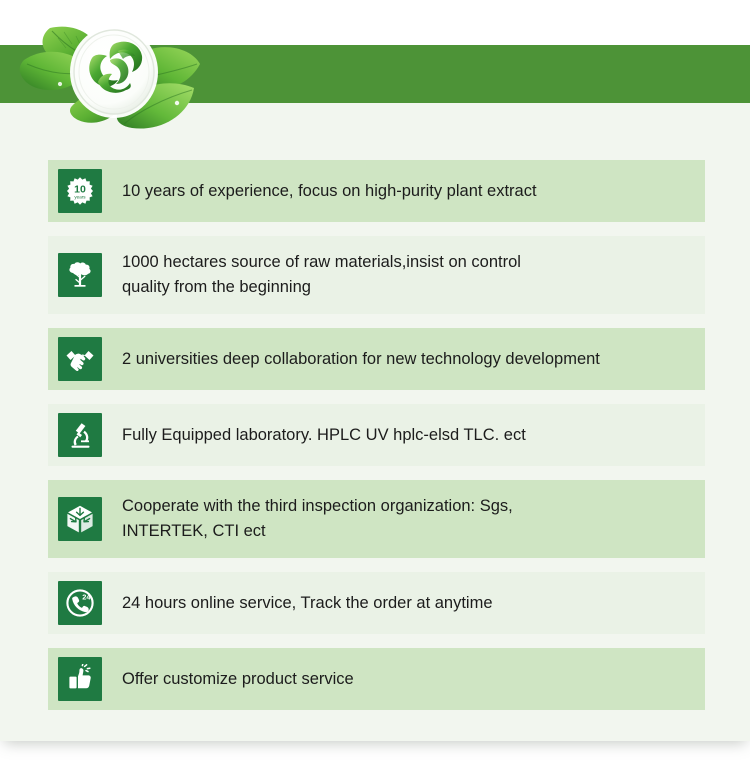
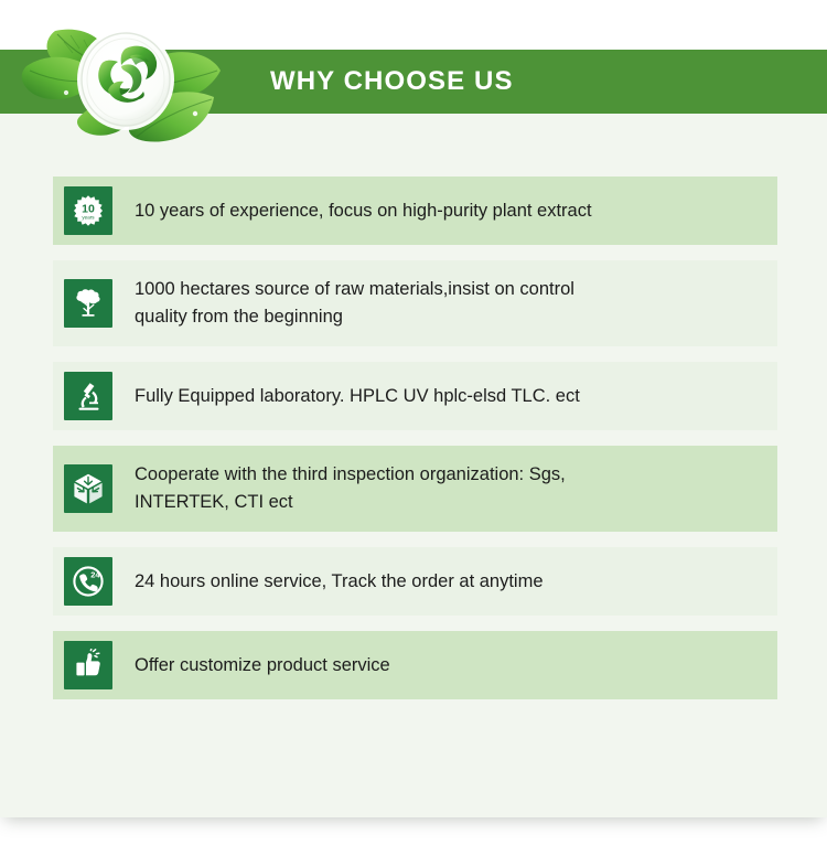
+ WHY CHOOSE US
  10
  10 years of experience, focus on high-purity plant extract
  1000 hectares source of raw materials,insist on control
  quality from the beginning
- 2 universities deep collaboration for new technology development
  Fully Equipped laboratory. HPLC UV hplc-elsd TLC. ect
  Cooperate with the third inspection organization: Sgs,
  INTERTEK, CTI ect
  24
  24 hours online service, Track the order at anytime
  Offer customize product service
